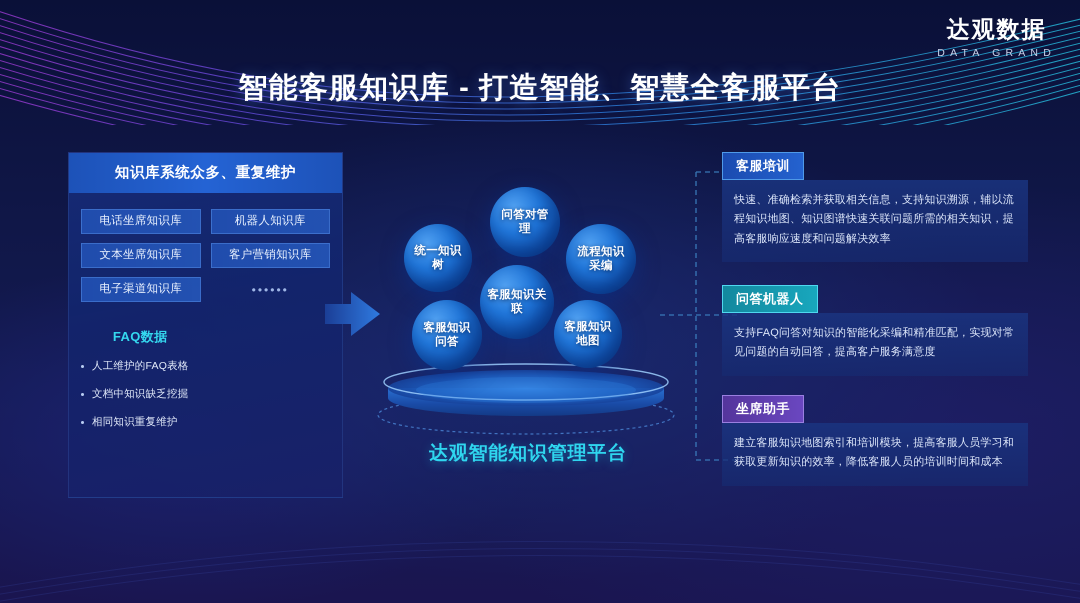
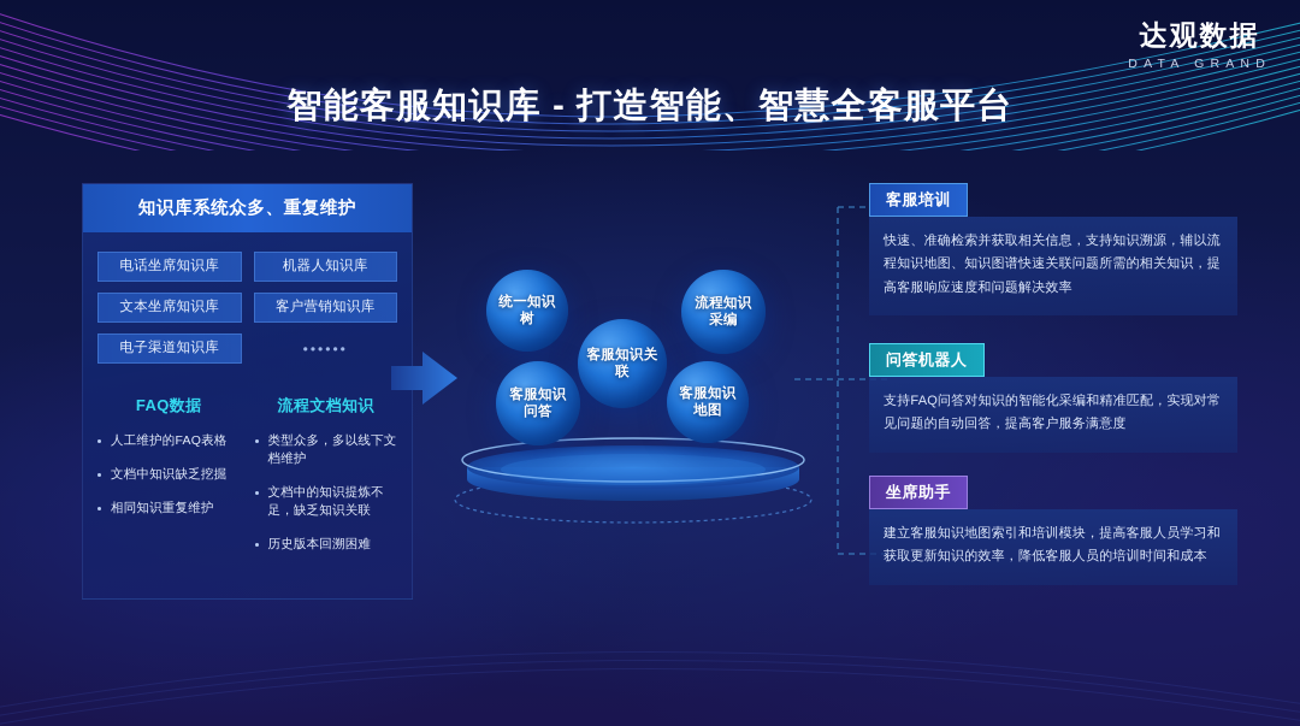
  达观数据
  DATA GRAND
  智能客服知识库 - 打造智能、智慧全客服平台
  知识库系统众多、重复维护
  电话坐席知识库
  机器人知识库
  文本坐席知识库
  客户营销知识库
  电子渠道知识库
  ••••••
  FAQ数据
  人工维护的FAQ表格
  文档中知识缺乏挖掘
  相同知识重复维护
+ 流程文档知识
+ 类型众多，多以线下文档维护
+ 文档中的知识提炼不足，缺乏知识关联
+ 历史版本回溯困难
  统一知识树
- 问答对管理
  流程知识采编
  客服知识关联
  客服知识问答
  客服知识地图
- 达观智能知识管理平台
  客服培训
  快速、准确检索并获取相关信息，支持知识溯源，辅以流程知识地图、知识图谱快速关联问题所需的相关知识，提高客服响应速度和问题解决效率
  问答机器人
  支持FAQ问答对知识的智能化采编和精准匹配，实现对常见问题的自动回答，提高客户服务满意度
  坐席助手
  建立客服知识地图索引和培训模块，提高客服人员学习和获取更新知识的效率，降低客服人员的培训时间和成本
